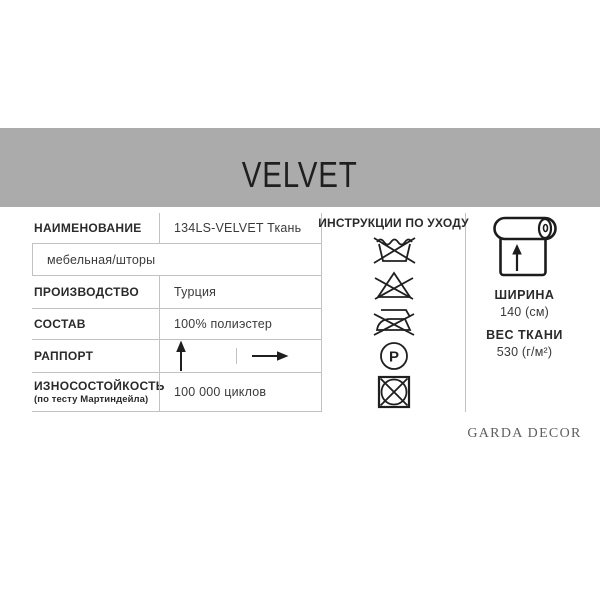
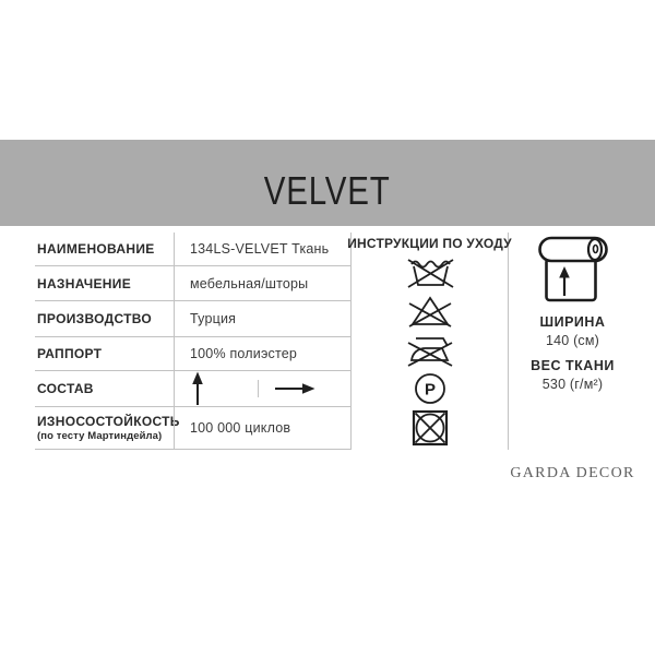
  VELVET
  НАИМЕНОВАНИЕ
  134LS-VELVET Ткань
+ НАЗНАЧЕНИЕ
  мебельная/шторы
  ПРОИЗВОДСТВО
  Турция
- СОСТАВ
+ РАППОРТ
  100% полиэстер
- РАППОРТ
+ СОСТАВ
  ИЗНОСОСТОЙКОСТ
  (по тесту Мартиндейла)
  100 000 циклов
  ИНСТРУКЦИИ ПО УХОДУ
  P
  ШИРИНА
  140 (см)
  ВЕС ТКАНИ
  530 (г/м²)
  GARDA DECOR
